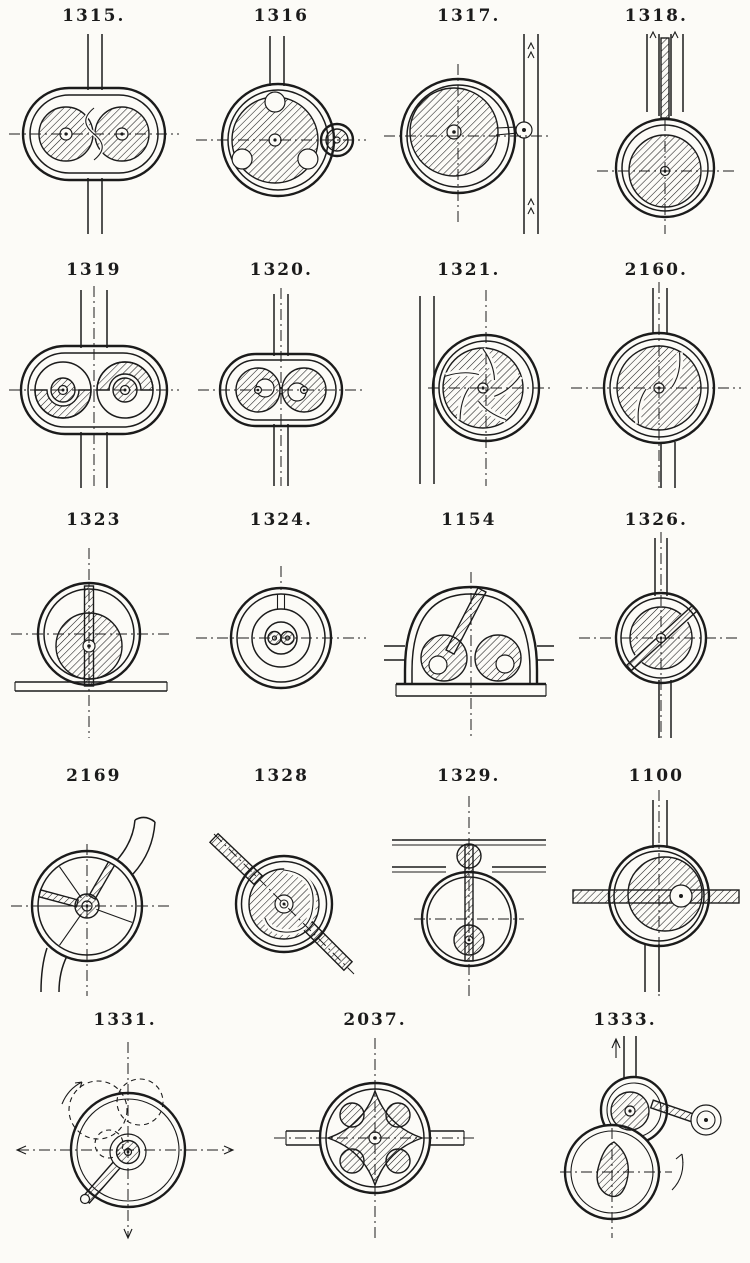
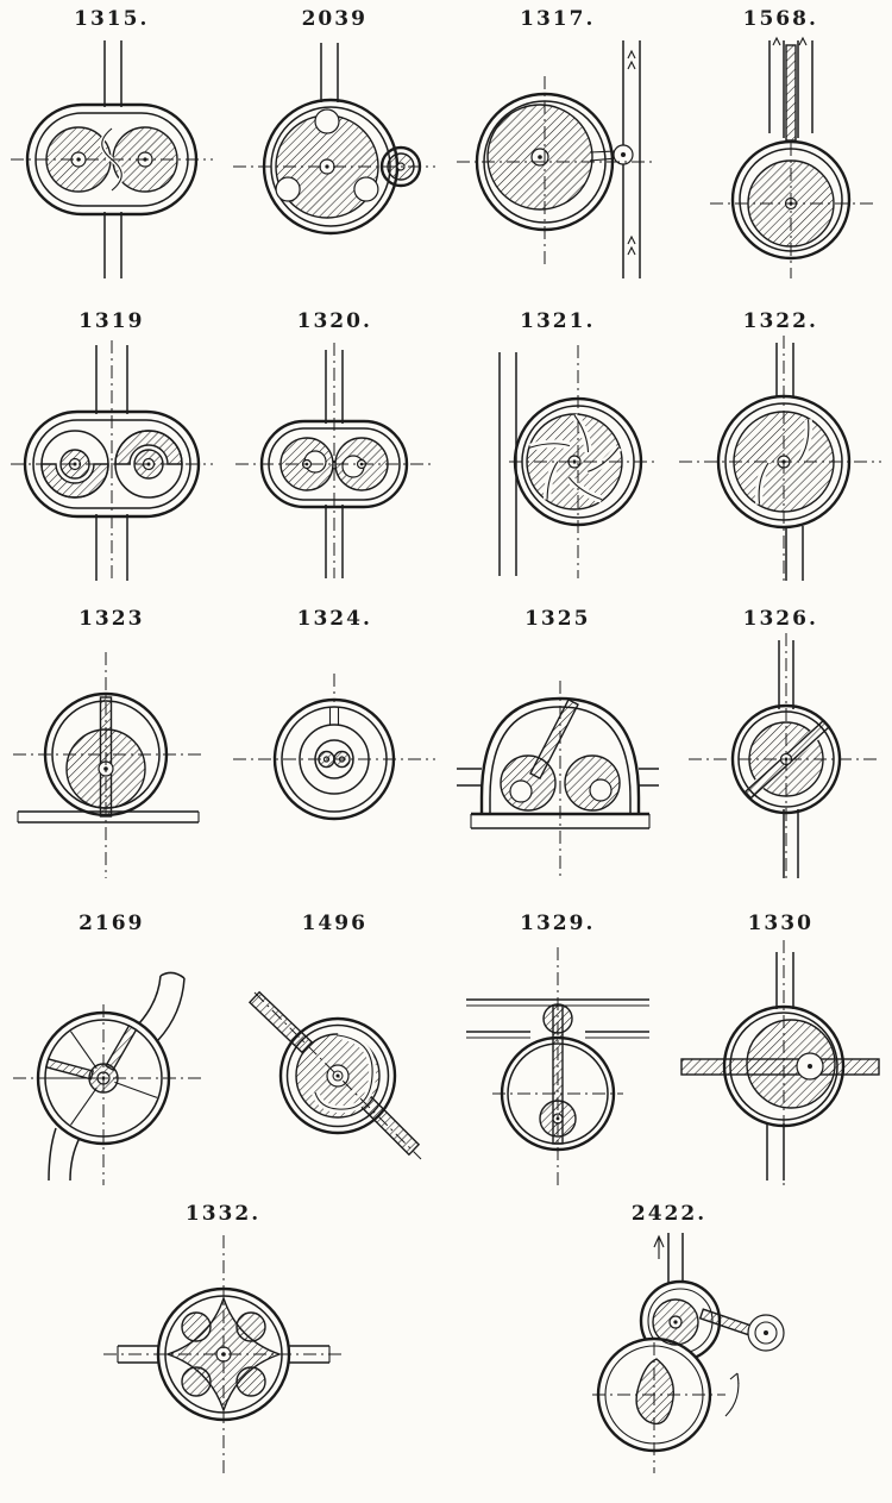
  1315.
- 1316
+ 2039
  1317.
- 1318.
+ 1568.
  1319
  1320.
  1321.
- 2160.
+ 1322.
  1323
  1324.
- 1154
+ 1325
  1326.
  2169
- 1328
+ 1496
  1329.
- 1100
+ 1330
- 1331.
- 2037.
+ 1332.
- 1333.
+ 2422.
